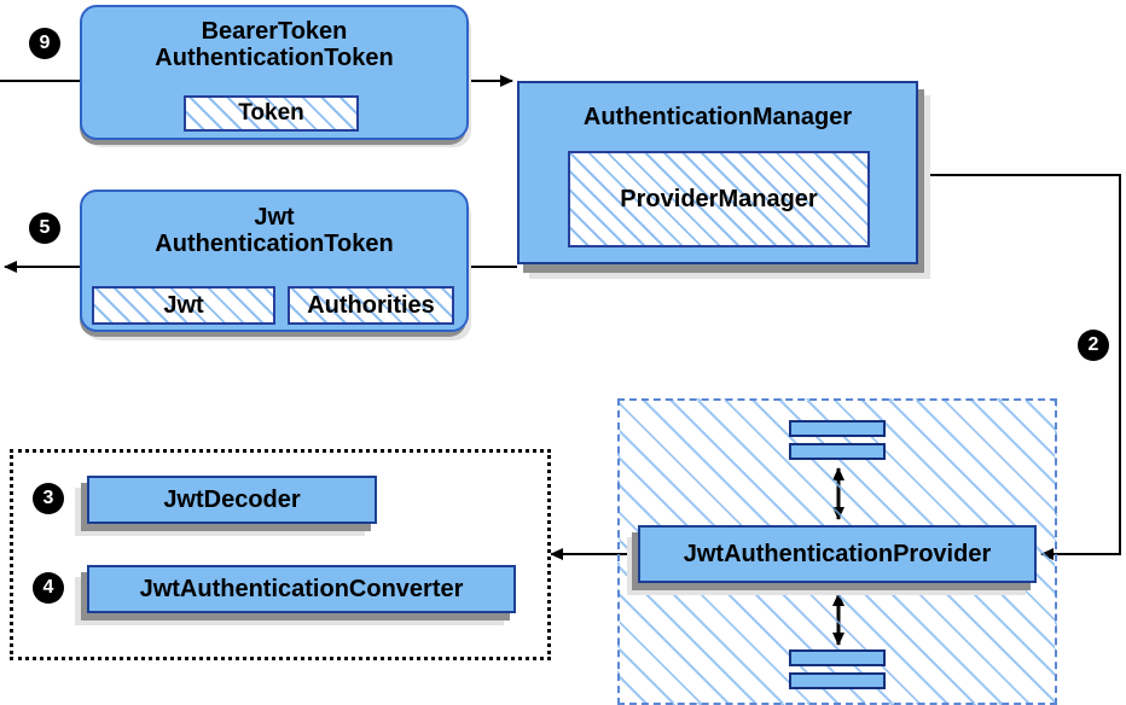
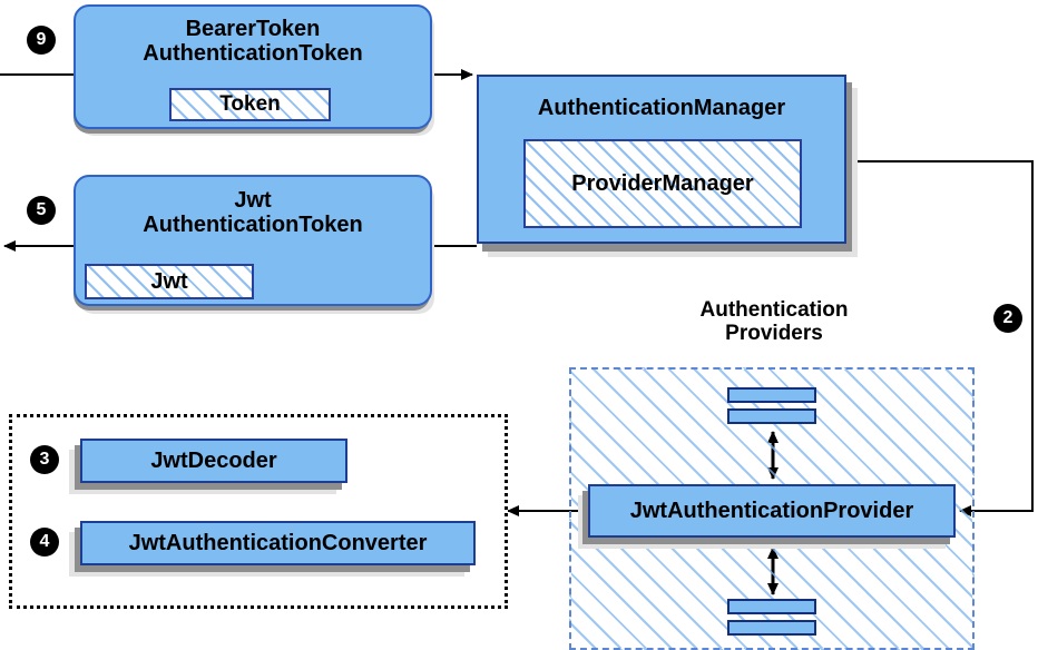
+ Authentication
+ Providers
  JwtAuthenticationProvider
  BearerToken
  AuthenticationToken
  Token
  AuthenticationManager
  ProviderManager
  Jwt
  AuthenticationToken
  Jwt
- Authorities
  JwtDecoder
  JwtAuthenticationConverter
  9
  5
  2
  3
  4
